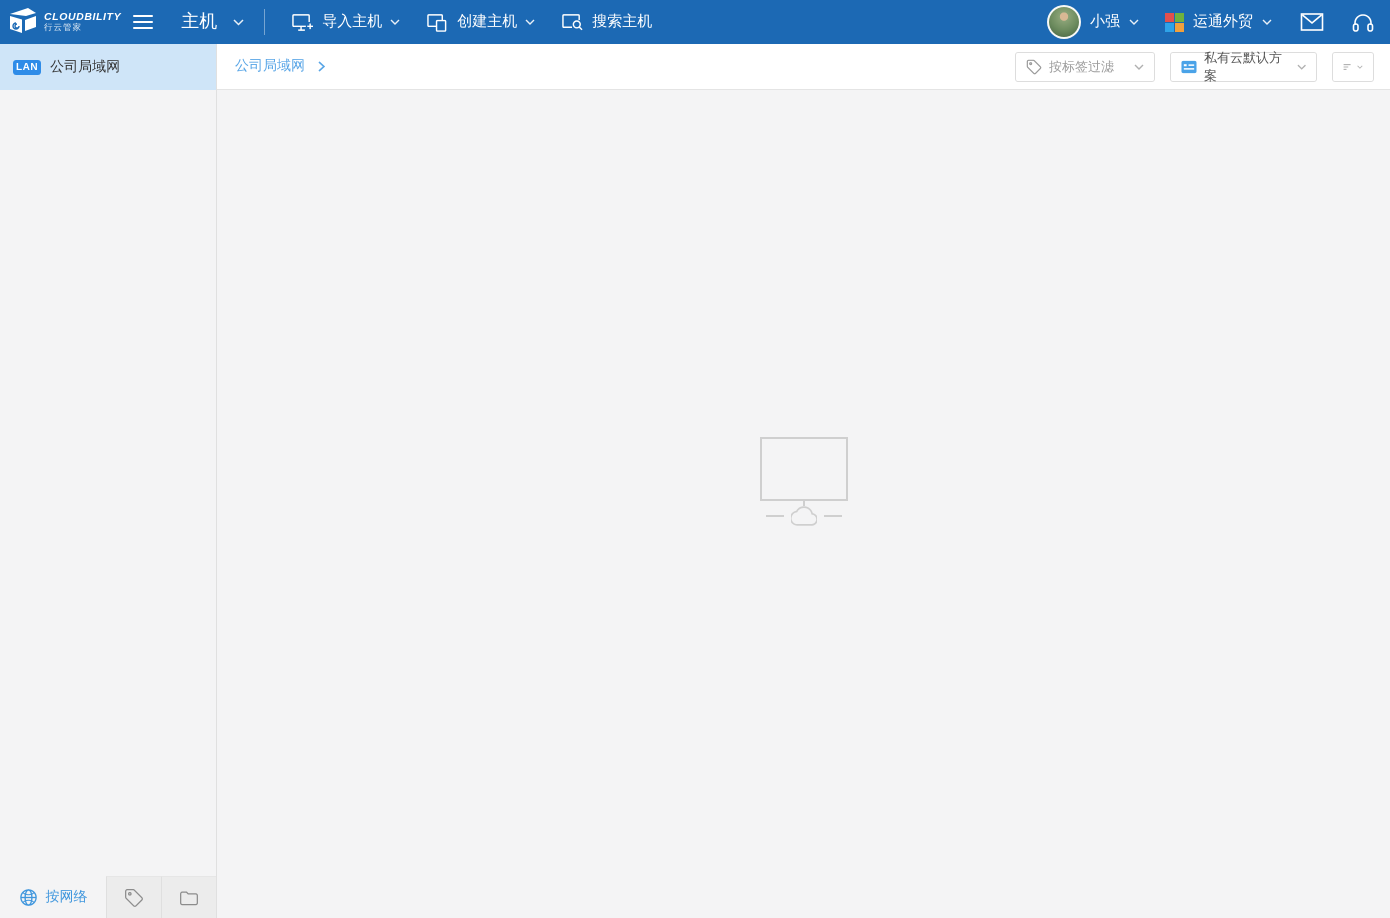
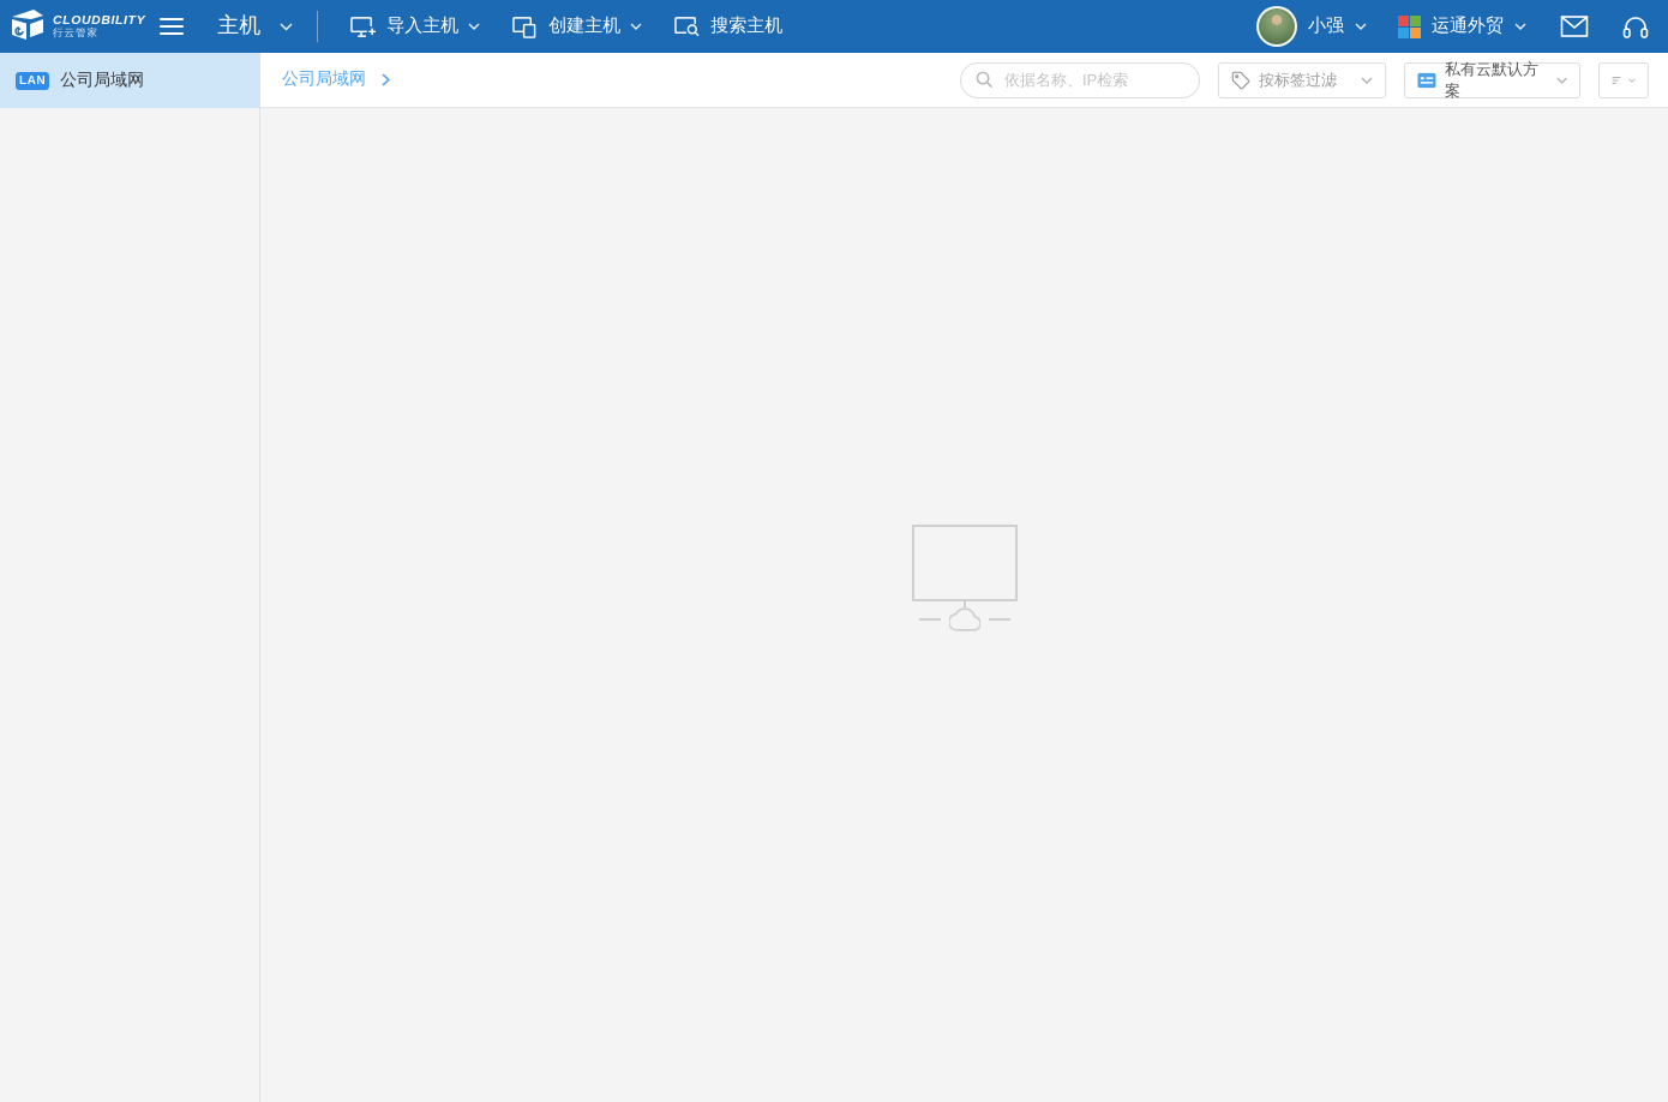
  CLOUDBILITY
  行云管家
  主机
  导入主机
  创建主机
  搜索主机
  小强
  运通外贸
  LAN
  公司局域网
- 按网络
  公司局域网
+ 依据名称、IP检索
  按标签过滤
  私有云默认方案
